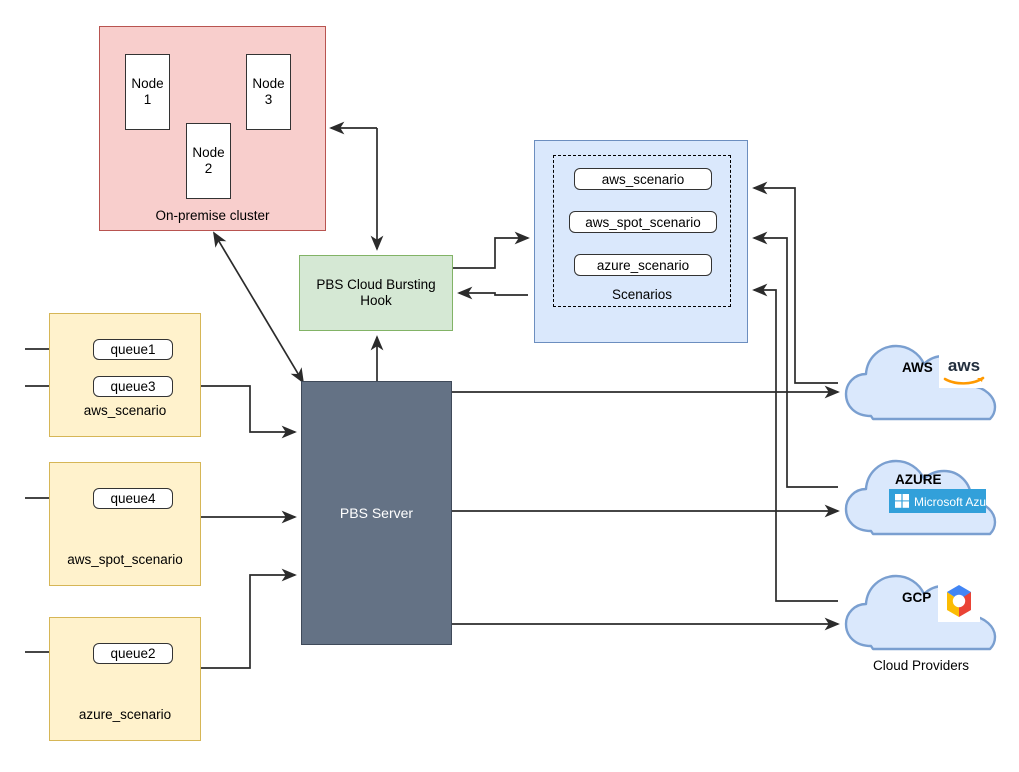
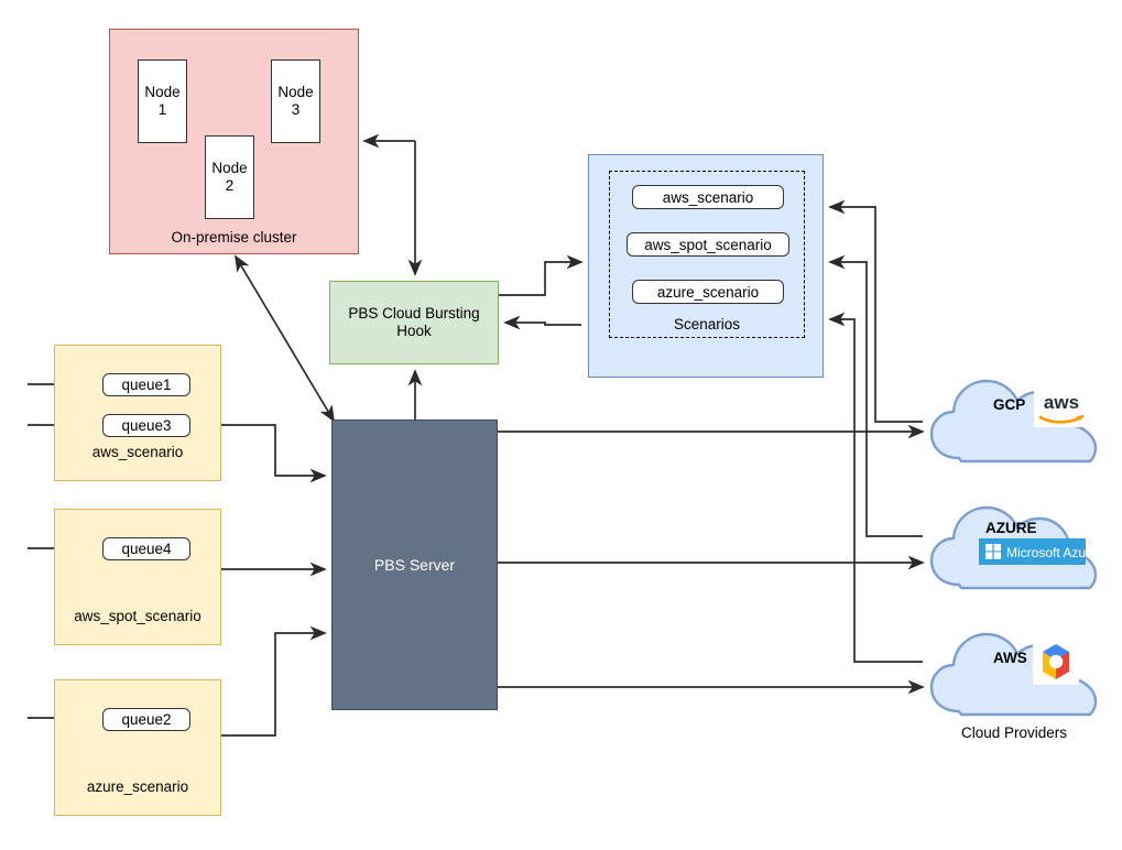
  Node
  1
  Node
  2
  Node
  3
  On-premise cluster
  PBS Cloud Bursting Hook
  aws_scenario
  aws_spot_scenario
  azure_scenario
  Scenarios
  queue1
  queue3
  aws_scenario
  queue4
  aws_spot_scenario
  queue2
  azure_scenario
  PBS Server
- AWS
+ GCP
  aws
  AZURE
  Microsoft Azu
- GCP
+ AWS
  Cloud Providers
